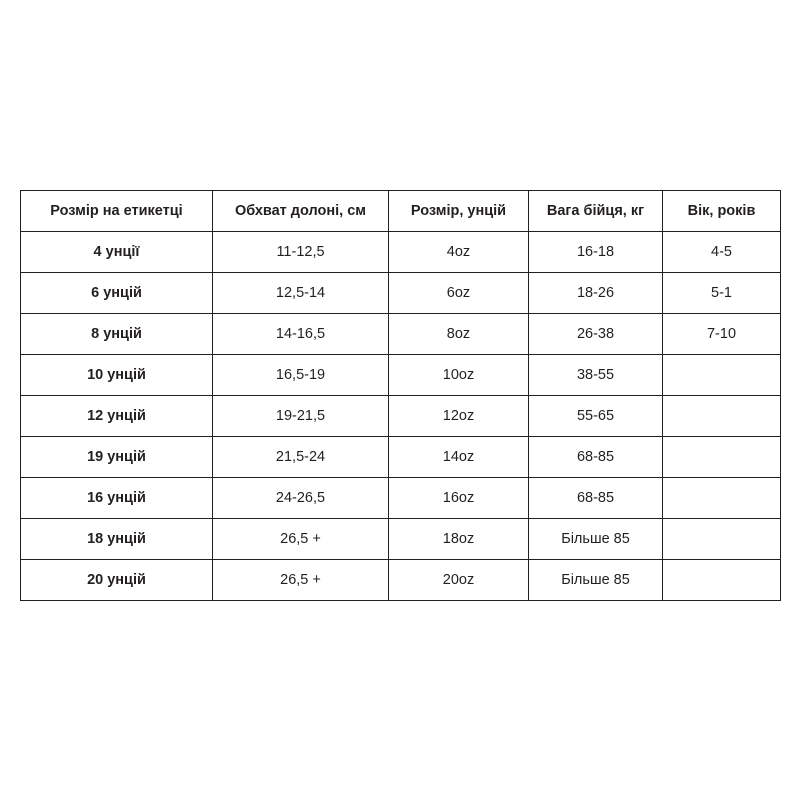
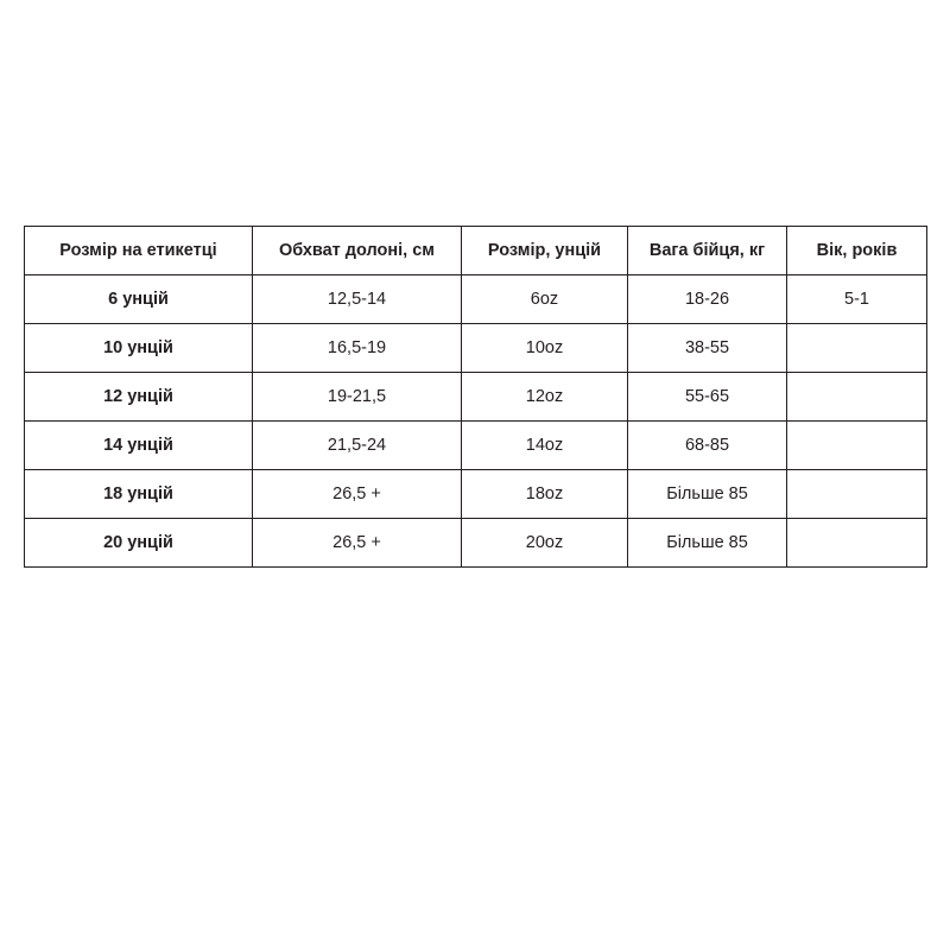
  Розмір на етикетці	Обхват долоні, см	Розмір, унцій	Вага бійця, кг	Вік, років
- 4 унції	11-12,5	4oz	16-18	4-5
  6 унцій	12,5-14	6oz	18-26	5-1
- 8 унцій	14-16,5	8oz	26-38	7-10
  10 унцій	16,5-19	10oz	38-55
  12 унцій	19-21,5	12oz	55-65
- 19 унцій	21,5-24	14oz	68-85
+ 14 унцій	21,5-24	14oz	68-85
- 16 унцій	24-26,5	16oz	68-85
  18 унцій	26,5 +	18oz	Більше 85
  20 унцій	26,5 +	20oz	Більше 85
